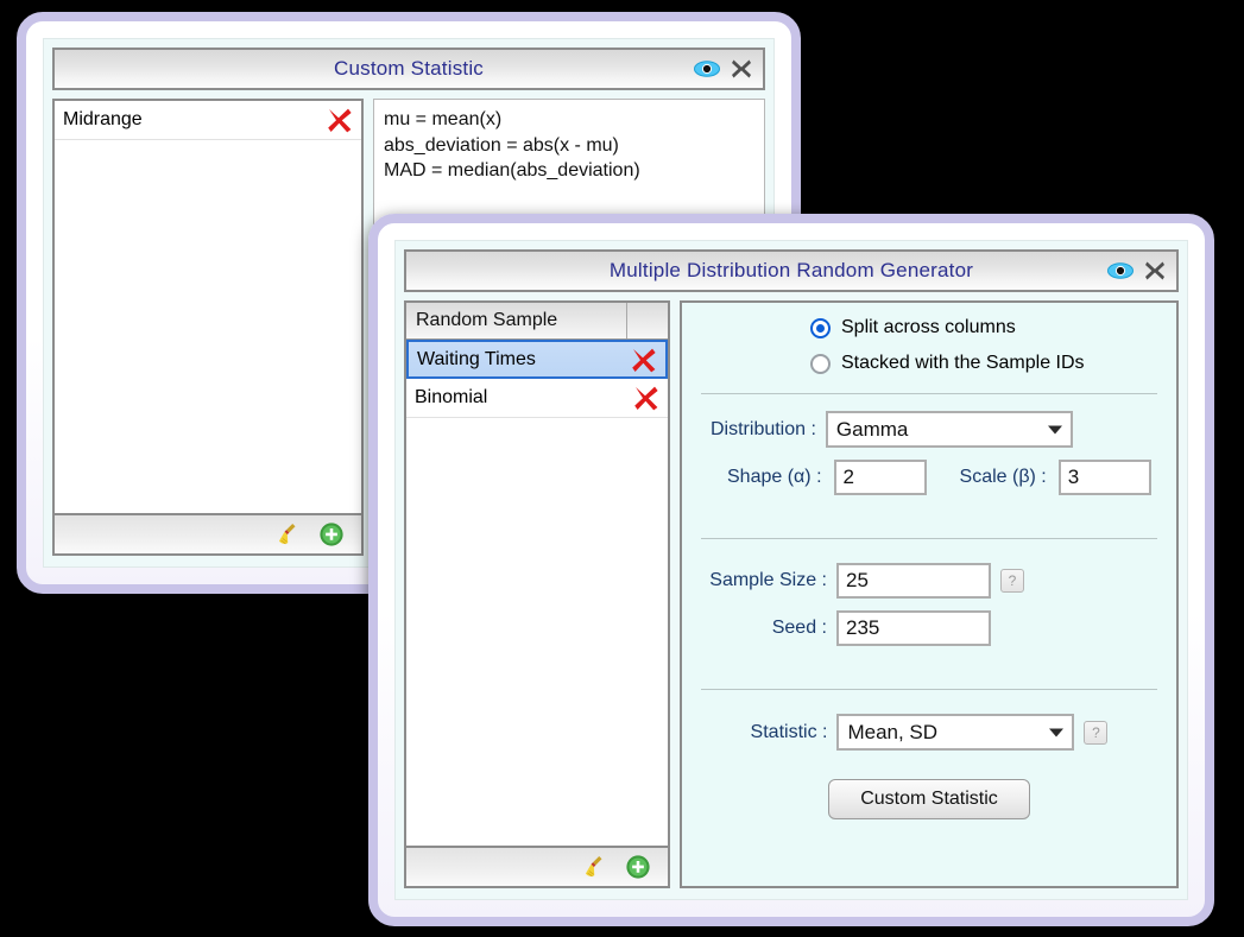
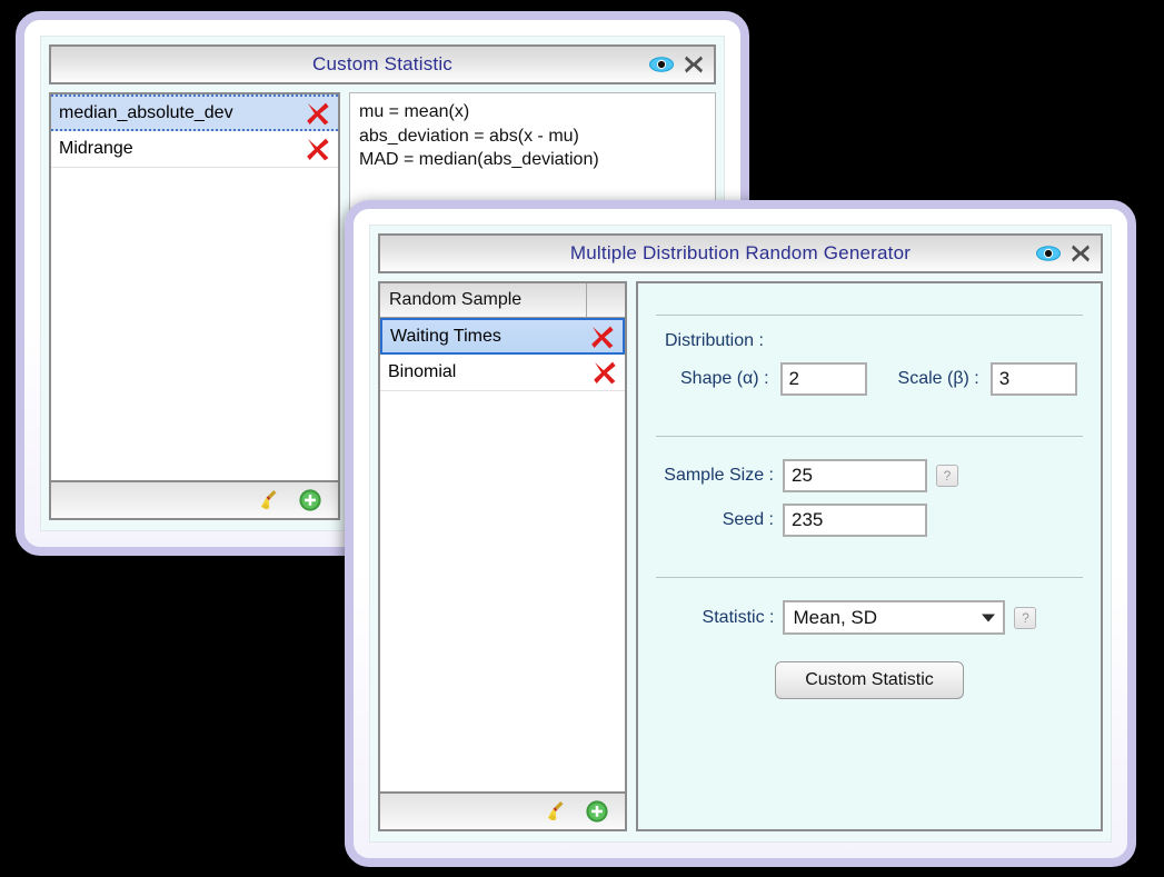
  Custom Statistic
+ median_absolute_dev
  Midrange
  mu = mean(x)
  abs_deviation = abs(x - mu)
  MAD = median(abs_deviation)
  Multiple Distribution Random Generator
  Random Sample
  Waiting Times
  Binomial
- Split across columns
- Stacked with the Sample IDs
  Distribution :
- Gamma
  Shape (α) :
  2
  Scale (β) :
  3
  Sample Size :
  25
  ?
  Seed :
  235
  Statistic :
  Mean, SD
  ?
  Custom Statistic
